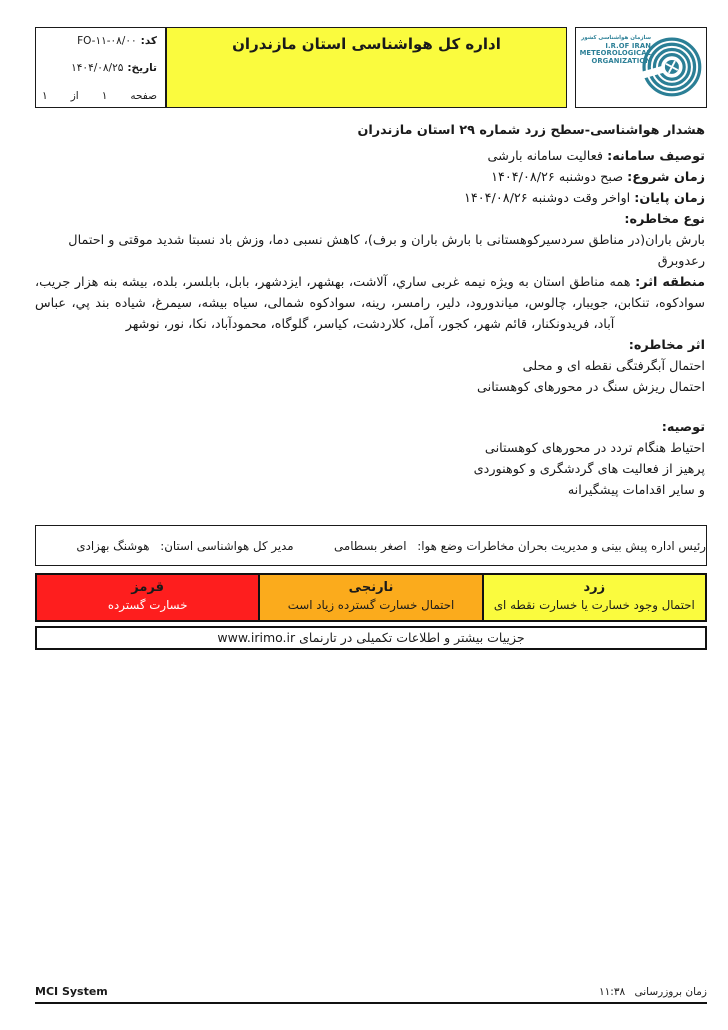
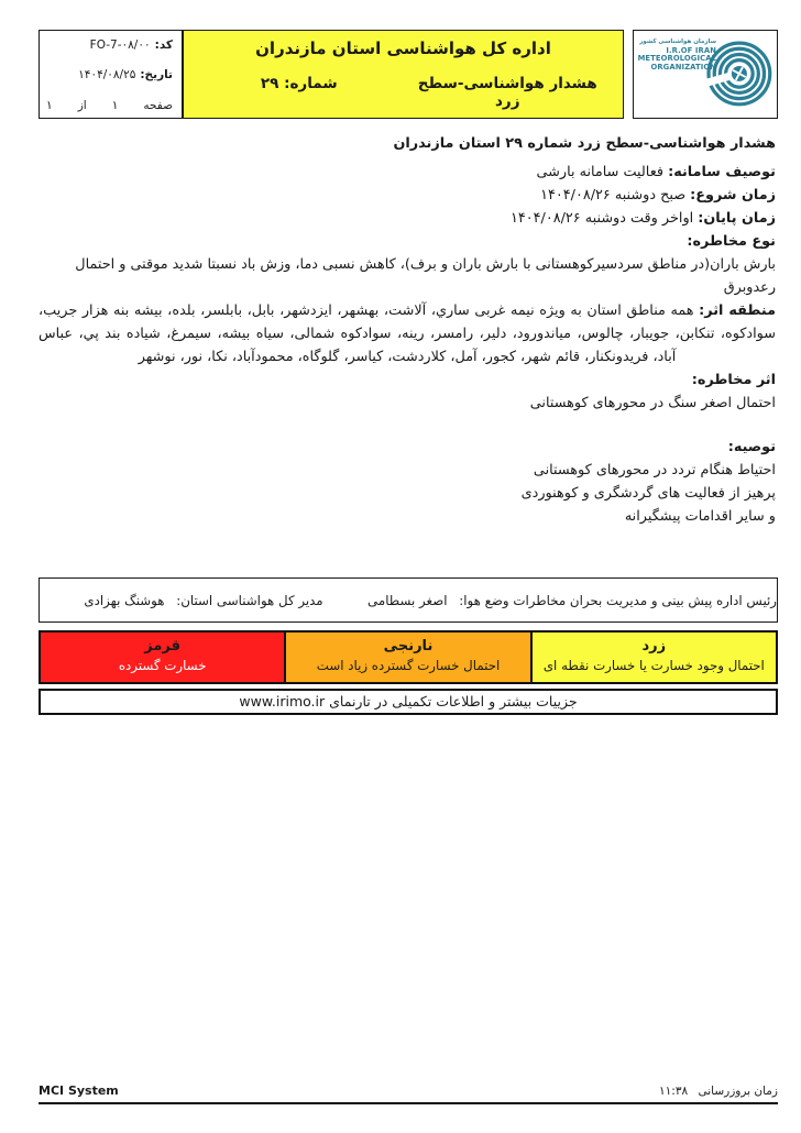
  کد:
- FO-۱۱-۰۸/۰۰
+ FO-7-۰۸/۰۰
  تاریخ:
  ۱۴۰۴/۰۸/۲۵
  صفحه
  ۱
  از
  ۱
  اداره کل هواشناسی استان مازندران
+ هشدار هواشناسی-سطح زرد
+ شماره: ۲۹
  I.R.OF IRAN
  METEOROLOGICAL
  ORGANIZATION
  هشدار هواشناسی-سطح زرد شماره ۲۹ استان مازندران
  توصیف سامانه: فعالیت سامانه بارشی
  زمان شروع: صبح دوشنبه ۱۴۰۴/۰۸/۲۶
  زمان پایان: اواخر وقت دوشنبه ۱۴۰۴/۰۸/۲۶
  نوع مخاطره:
  بارش باران(در مناطق سردسیرکوهستانی با بارش باران و برف)، کاهش نسبی دما، وزش باد نسبتا شدید موقتی و احتمال رعدوبرق
  منطقه اثر: همه مناطق استان به ویژه نیمه غربی ساري، آلاشت، بهشهر، ایزدشهر، بابل، بابلسر، بلده، بیشه بنه هزار جریب، سوادکوه، تنکابن، جویبار، چالوس، میاندورود، دلیر، رامسر، رینه، سوادکوه شمالی، سیاه بیشه، سیمرغ، شیاده بند پي، عباس آباد، فریدونکنار، قائم شهر، کجور، آمل، کلاردشت، کیاسر، گلوگاه، محمودآباد، نکا، نور، نوشهر
  اثر مخاطره:
- احتمال آبگرفتگی نقطه ای و محلی
- احتمال ریزش سنگ در محورهای کوهستانی
+ احتمال اصغر سنگ در محورهای کوهستانی
  توصیه:
  احتیاط هنگام تردد در محورهای کوهستانی
  پرهیز از فعالیت های گردشگری و کوهنوردی
  و سایر اقدامات پیشگیرانه
  رئیس اداره پیش بینی و مدیریت بحران مخاطرات وضع هوا: اصغر بسطامی
  مدیر کل هواشناسی استان: هوشنگ بهزادی
  زرد
  احتمال وجود خسارت یا خسارت نقطه ای
  نارنجی
  احتمال خسارت گسترده زیاد است
  قرمز
  خسارت گسترده
  جزییات بیشتر و اطلاعات تکمیلی در تارنمای www.irimo.ir
  MCI System
  زمان بروزرسانی ۱۱:۳۸
